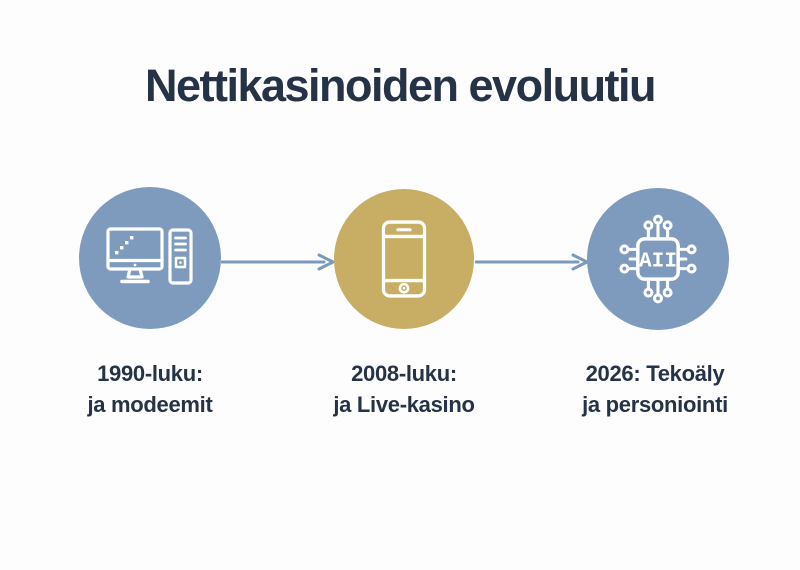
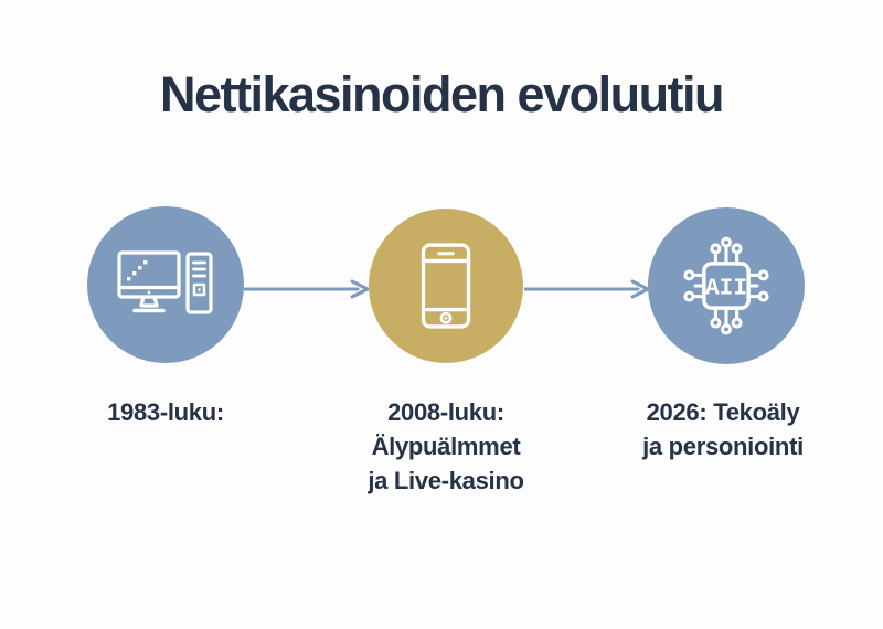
  Nettikasinoiden evoluutiu
  AII
- 1990-luku:
+ 1983-luku:
- ja modeemit
  2008-luku:
+ Älypuälmmet
  ja Live-kasino
  2026: Tekoäly
  ja personiointi
